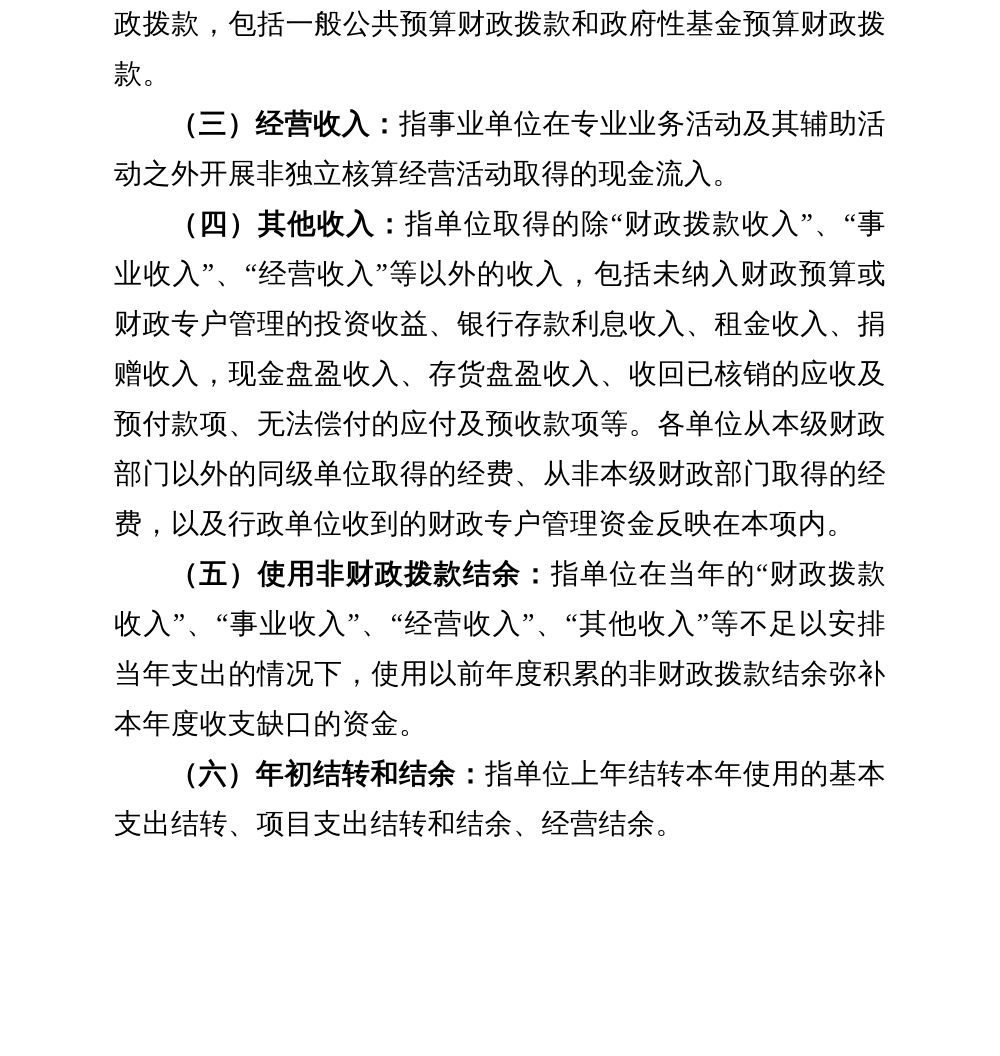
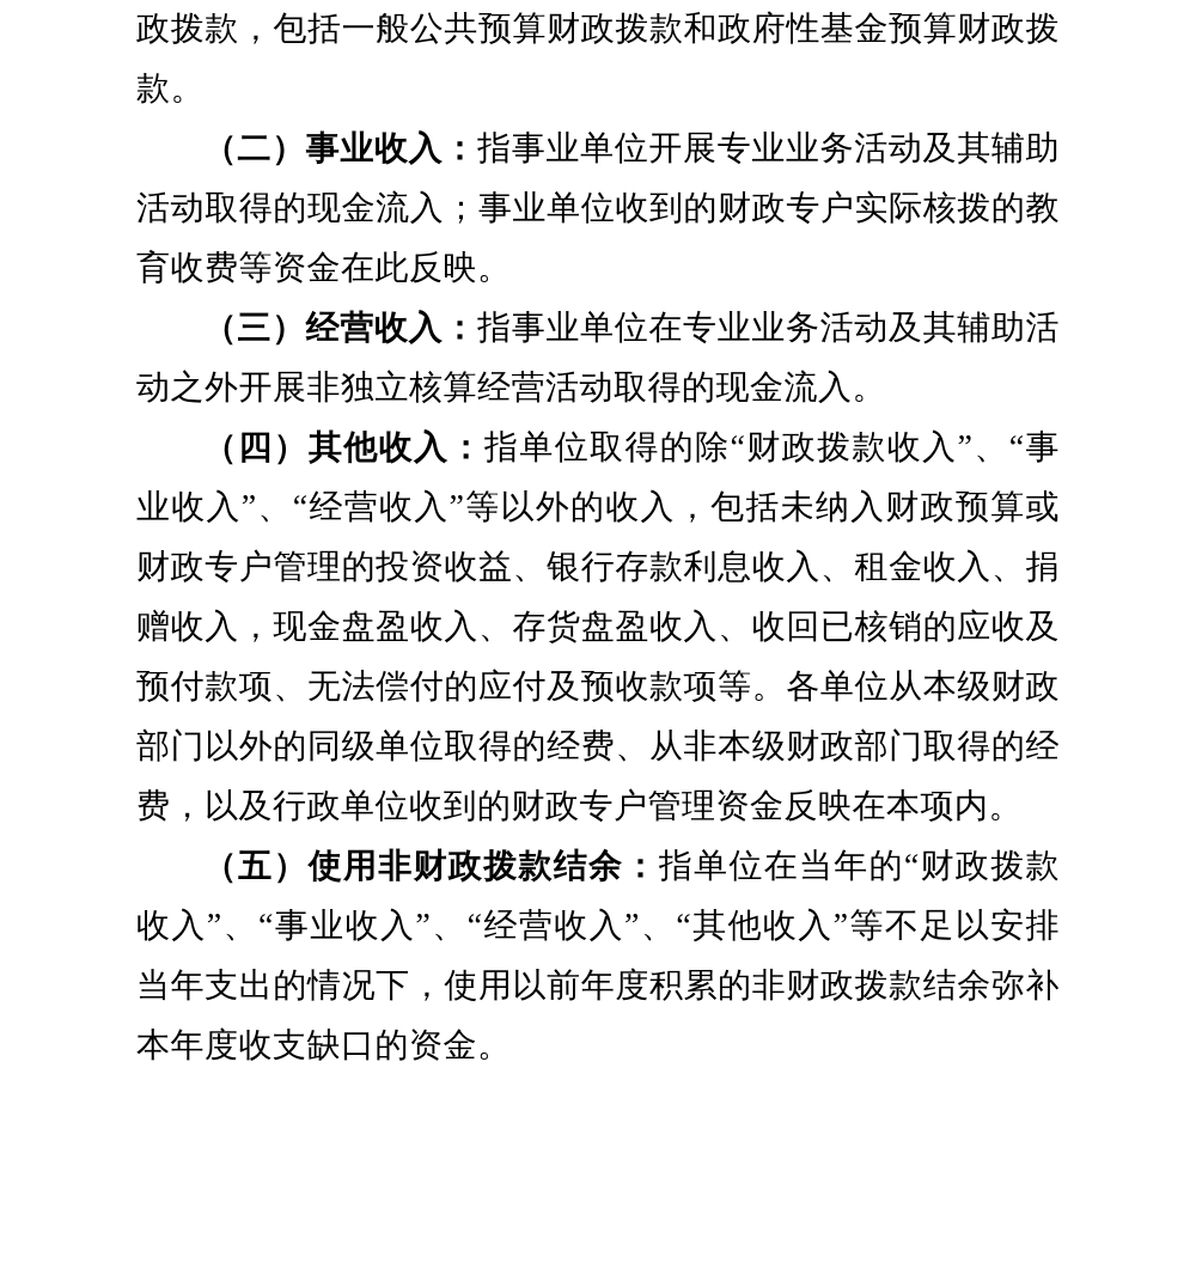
  政拨款，包括一般公共预算财政拨款和政府性基金预算财政拨款。
+ （二）事业收入：指事业单位开展专业业务活动及其辅助活动取得的现金流入；事业单位收到的财政专户实际核拨的教育收费等资金在此反映。
  （三）经营收入：指事业单位在专业业务活动及其辅助活动之外开展非独立核算经营活动取得的现金流入。
  （四）其他收入：指单位取得的除“财政拨款收入”、“事业收入”、“经营收入”等以外的收入，包括未纳入财政预算或财政专户管理的投资收益、银行存款利息收入、租金收入、捐赠收入，现金盘盈收入、存货盘盈收入、收回已核销的应收及预付款项、无法偿付的应付及预收款项等。各单位从本级财政部门以外的同级单位取得的经费、从非本级财政部门取得的经费，以及行政单位收到的财政专户管理资金反映在本项内。
  （五）使用非财政拨款结余：指单位在当年的“财政拨款收入”、“事业收入”、“经营收入”、“其他收入”等不足以安排当年支出的情况下，使用以前年度积累的非财政拨款结余弥补本年度收支缺口的资金。
- （六）年初结转和结余：指单位上年结转本年使用的基本支出结转、项目支出结转和结余、经营结余。
